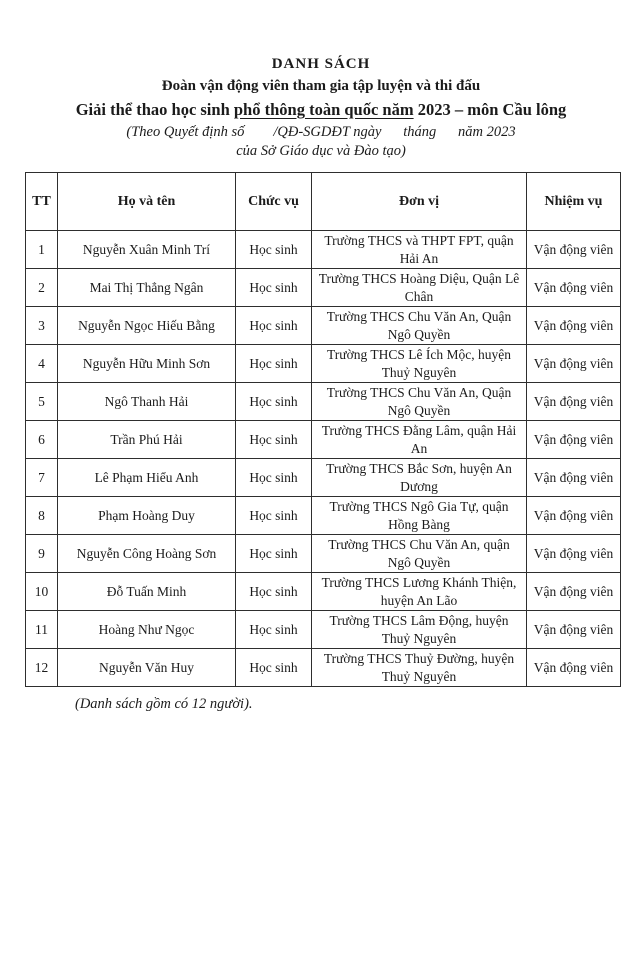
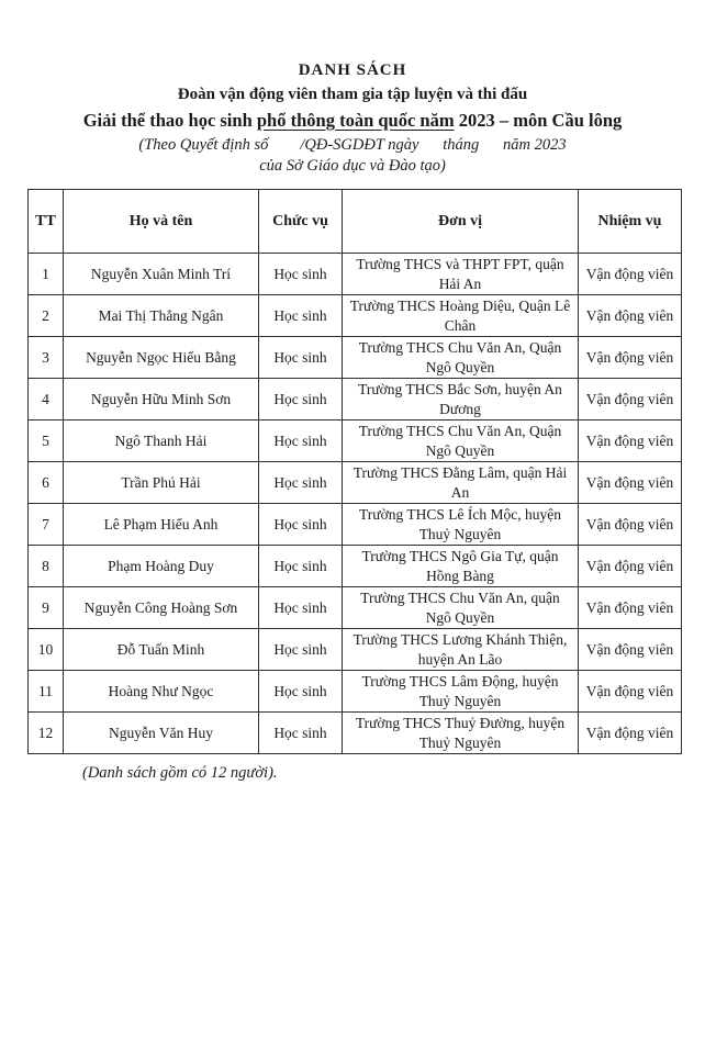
  DANH SÁCH
  Đoàn vận động viên tham gia tập luyện và thi đấu
  Giải thể thao học sinh phổ thông toàn quốc năm 2023 – môn Cầu lông
  (Theo Quyết định số /QĐ-SGDĐT ngày tháng năm 2023
  của Sở Giáo dục và Đào tạo)
  TT	Họ và tên	Chức vụ	Đơn vị	Nhiệm vụ
  1	Nguyễn Xuân Minh Trí	Học sinh	Trường THCS và THPT FPT, quận Hải An	Vận động viên
  2	Mai Thị Thẳng Ngân	Học sinh	Trường THCS Hoàng Diệu, Quận Lê Chân	Vận động viên
  3	Nguyễn Ngọc Hiếu Bằng	Học sinh	Trường THCS Chu Văn An, Quận Ngô Quyền	Vận động viên
- 4	Nguyễn Hữu Minh Sơn	Học sinh	Trường THCS Lê Ích Mộc, huyện Thuỷ Nguyên	Vận động viên
+ 4	Nguyễn Hữu Minh Sơn	Học sinh	Trường THCS Bắc Sơn, huyện An Dương	Vận động viên
  5	Ngô Thanh Hải	Học sinh	Trường THCS Chu Văn An, Quận Ngô Quyền	Vận động viên
  6	Trần Phú Hải	Học sinh	Trường THCS Đằng Lâm, quận Hải An	Vận động viên
- 7	Lê Phạm Hiểu Anh	Học sinh	Trường THCS Bắc Sơn, huyện An Dương	Vận động viên
+ 7	Lê Phạm Hiểu Anh	Học sinh	Trường THCS Lê Ích Mộc, huyện Thuỷ Nguyên	Vận động viên
  8	Phạm Hoàng Duy	Học sinh	Trường THCS Ngô Gia Tự, quận Hồng Bàng	Vận động viên
  9	Nguyễn Công Hoàng Sơn	Học sinh	Trường THCS Chu Văn An, quận Ngô Quyền	Vận động viên
  10	Đỗ Tuấn Minh	Học sinh	Trường THCS Lương Khánh Thiện, huyện An Lão	Vận động viên
  11	Hoàng Như Ngọc	Học sinh	Trường THCS Lâm Động, huyện Thuỷ Nguyên	Vận động viên
  12	Nguyễn Văn Huy	Học sinh	Trường THCS Thuỷ Đường, huyện Thuỷ Nguyên	Vận động viên
  (Danh sách gồm có 12 người).
